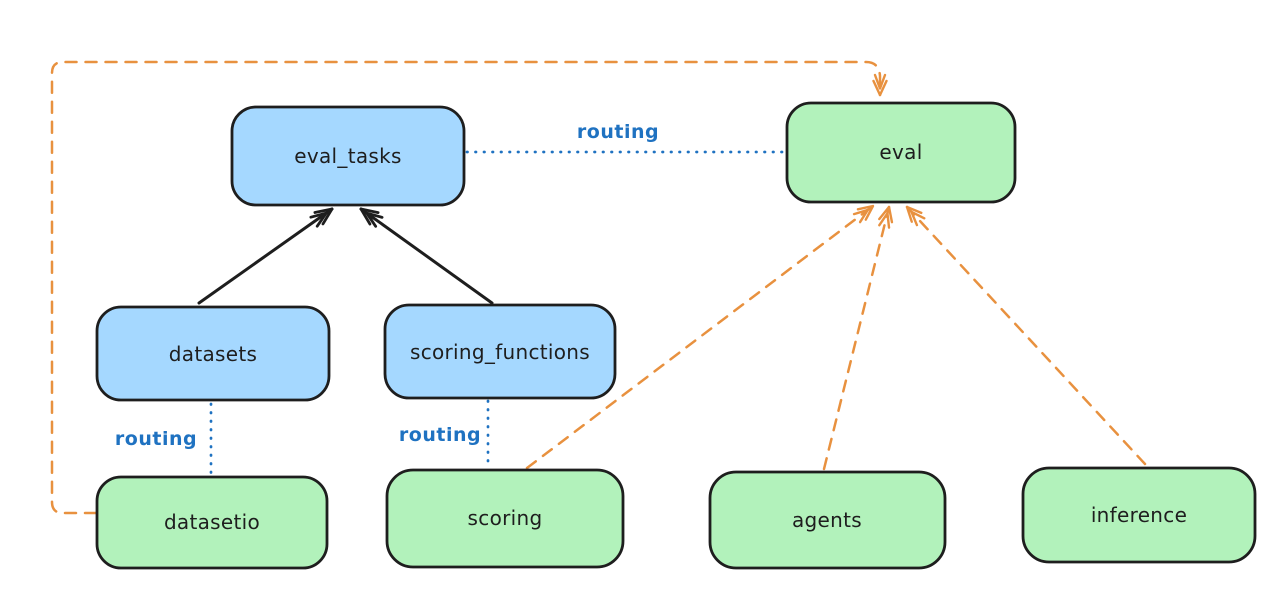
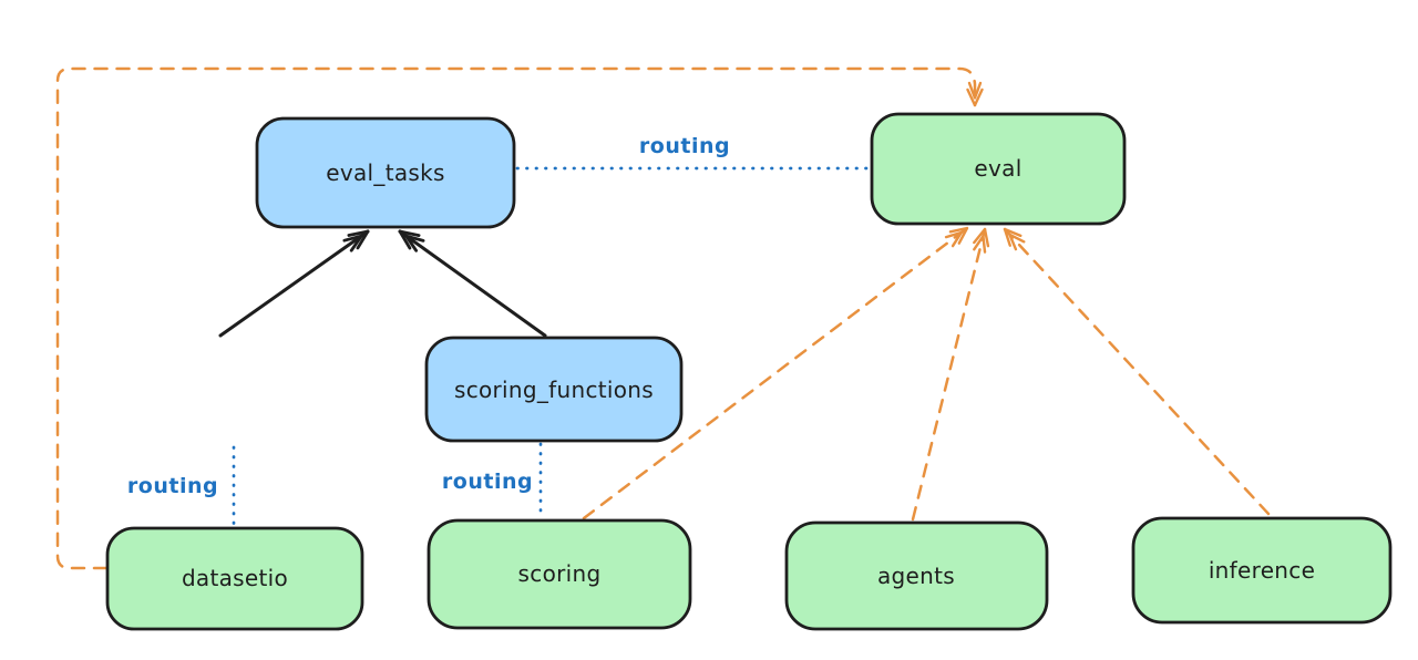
  routing
  routing
  routing
  eval_tasks
- datasets
  scoring_functions
  eval
  datasetio
  scoring
  agents
  inference
